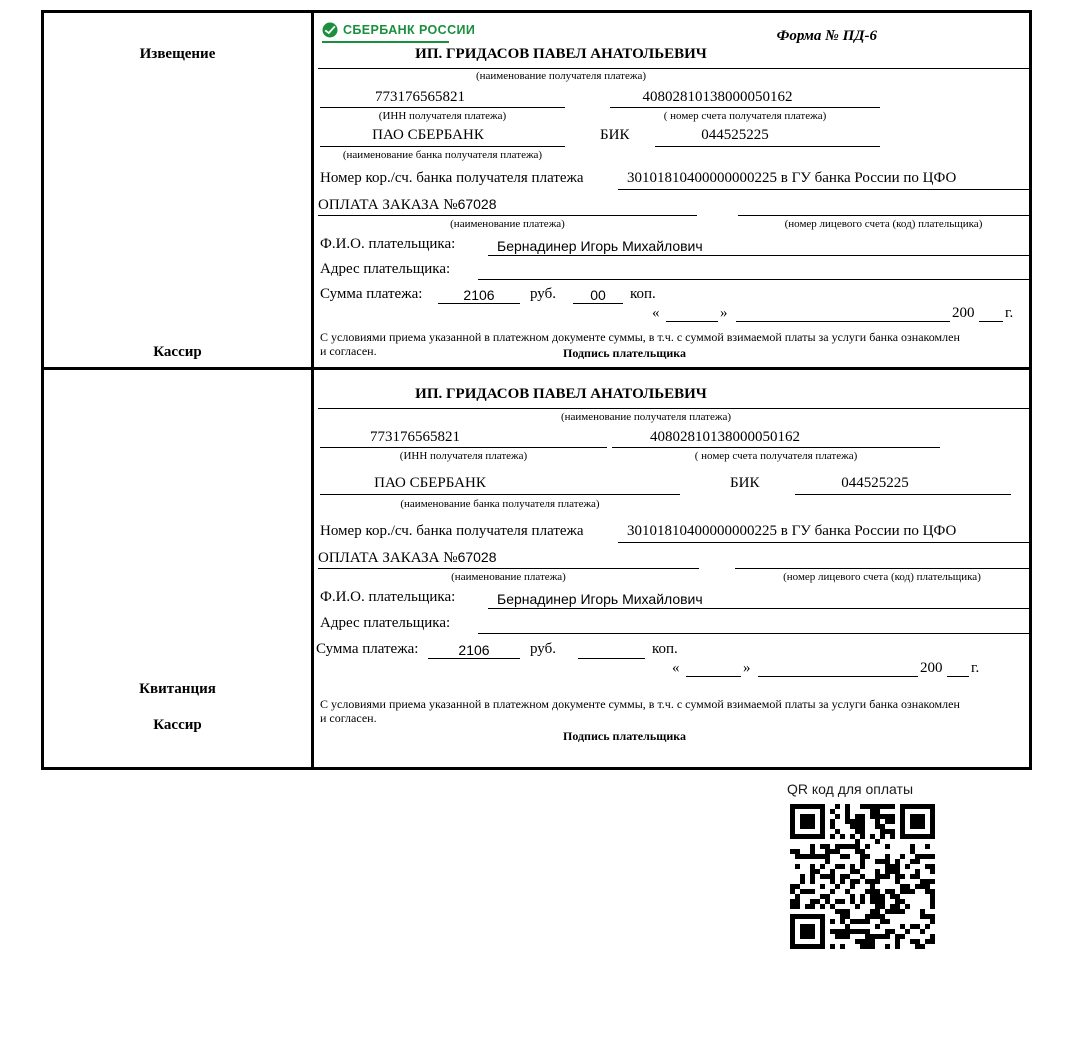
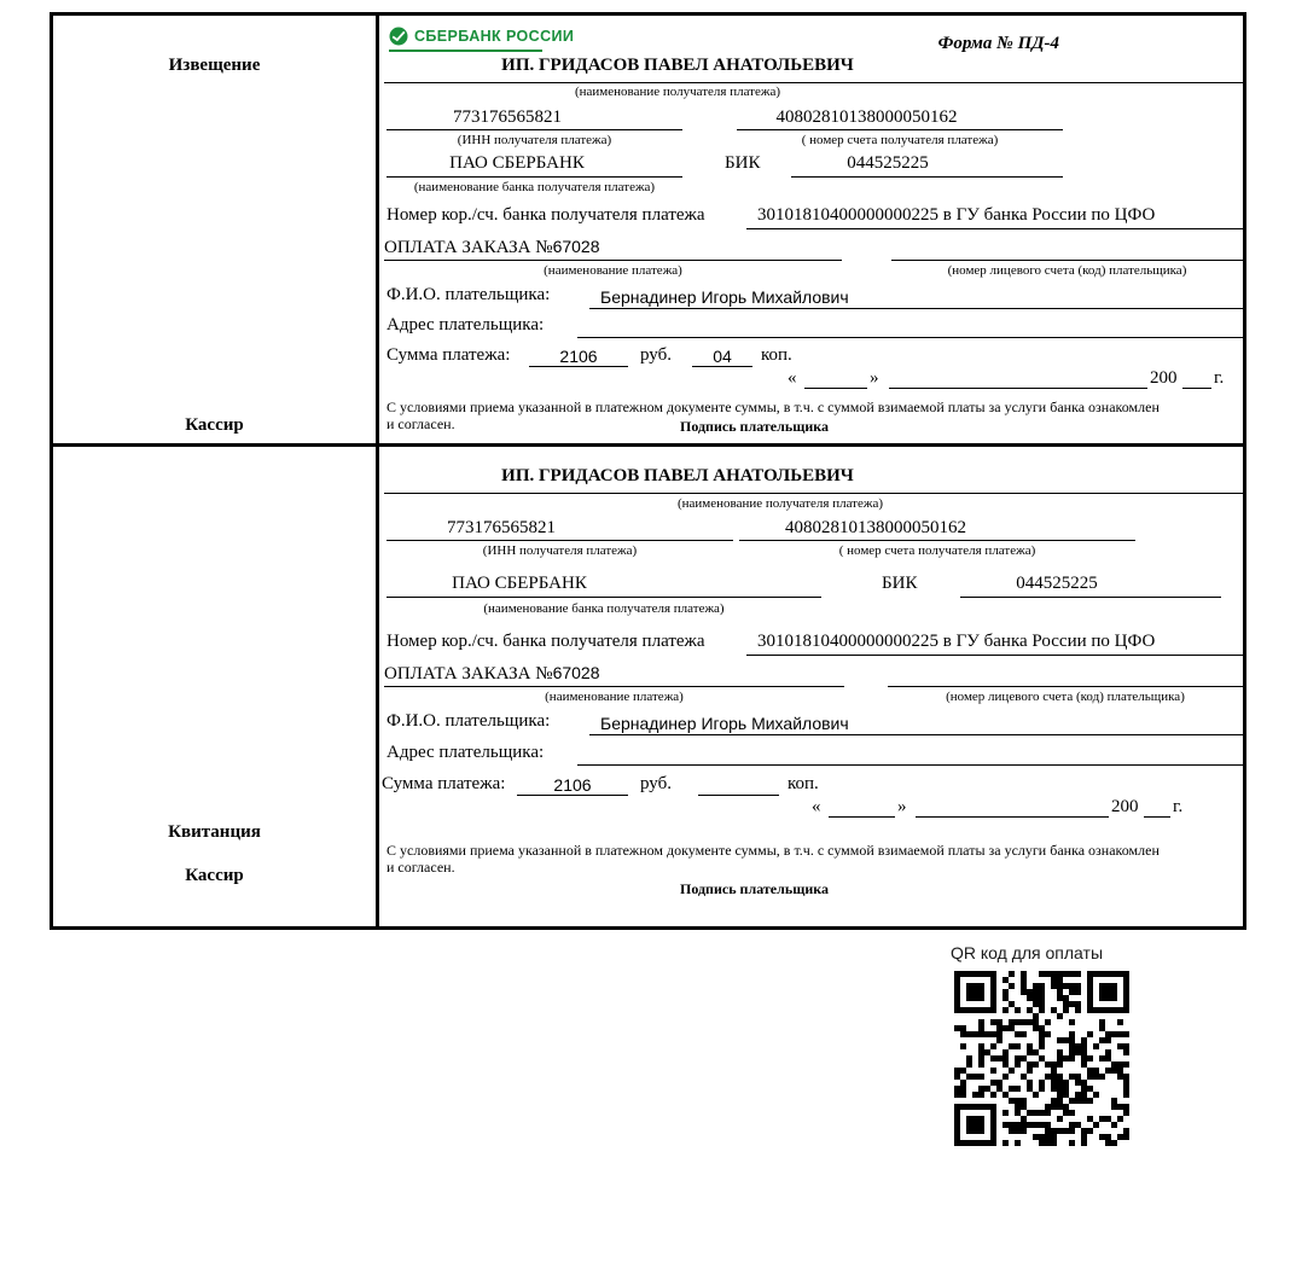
  Извещение
  Кассир
  Квитанция
  Кассир
  СБЕРБАНК РОССИИ
- Форма № ПД-6
+ Форма № ПД-4
  ИП. ГРИДАСОВ ПАВЕЛ АНАТОЛЬЕВИЧ
  (наименование получателя платежа)
  773176565821
  40802810138000050162
  (ИНН получателя платежа)
  ( номер счета получателя платежа)
  ПАО СБЕРБАНК
  БИК
  044525225
  (наименование банка получателя платежа)
  Номер кор./сч. банка получателя платежа
  30101810400000000225 в ГУ банка России по ЦФО
  ОПЛАТА ЗАКАЗА №67028
  (наименование платежа)
  (номер лицевого счета (код) плательщика)
  Ф.И.О. плательщика:
  Бернадинер Игорь Михайлович
  Адрес плательщика:
  Сумма платежа:
  2106
  руб.
- 00
+ 04
  коп.
  «
  »
  200
  г.
  С условиями приема указанной в платежном документе суммы, в т.ч. с суммой взимаемой платы за услуги банка ознакомлен и согласен.
  Подпись плательщика
  ИП. ГРИДАСОВ ПАВЕЛ АНАТОЛЬЕВИЧ
  (наименование получателя платежа)
  773176565821
  40802810138000050162
  (ИНН получателя платежа)
  ( номер счета получателя платежа)
  ПАО СБЕРБАНК
  БИК
  044525225
  (наименование банка получателя платежа)
  Номер кор./сч. банка получателя платежа
  30101810400000000225 в ГУ банка России по ЦФО
  ОПЛАТА ЗАКАЗА №67028
  (наименование платежа)
  (номер лицевого счета (код) плательщика)
  Ф.И.О. плательщика:
  Бернадинер Игорь Михайлович
  Адрес плательщика:
  Сумма платежа:
  2106
  руб.
  коп.
  «
  »
  200
  г.
  С условиями приема указанной в платежном документе суммы, в т.ч. с суммой взимаемой платы за услуги банка ознакомлен и согласен.
  Подпись плательщика
  QR код для оплаты
